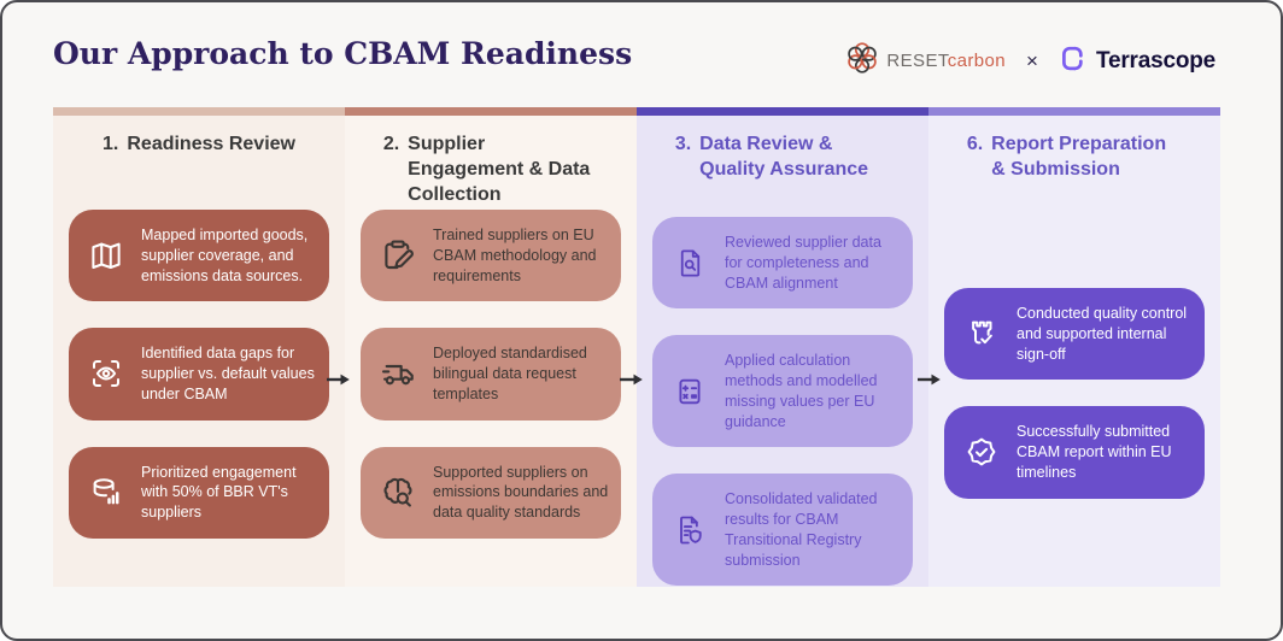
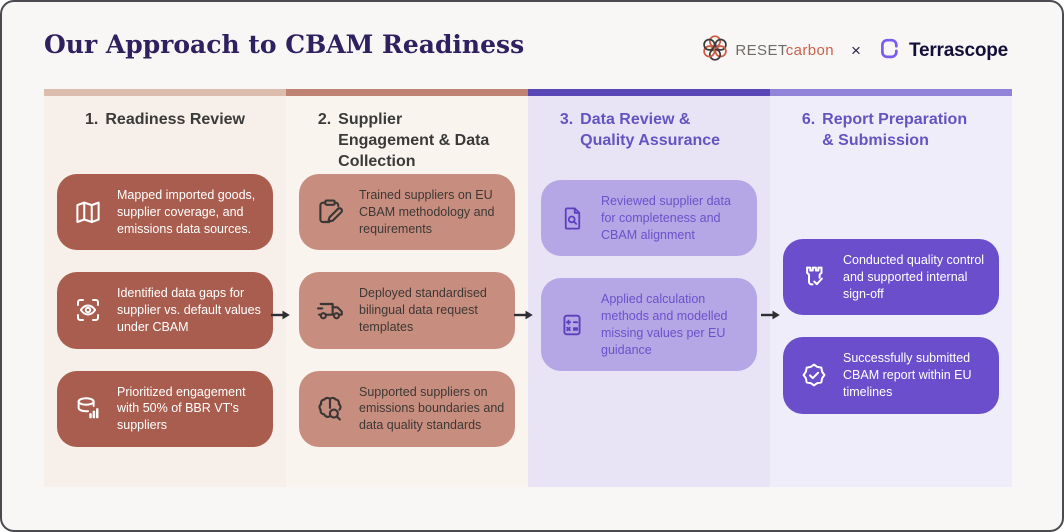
  Our Approach to CBAM Readiness
  RESETcarbon
  ×
  Terrascope
  1.
  Readiness Review
  Mapped imported goods, supplier coverage, and emissions data sources.
  Identified data gaps for supplier vs. default values under CBAM
  Prioritized engagement with 50% of BBR VT's suppliers
  2.
  Supplier Engagement & Data Collection
  Trained suppliers on EU CBAM methodology and requirements
  Deployed standardised bilingual data request templates
  Supported suppliers on emissions boundaries and data quality standards
  3.
  Data Review & Quality Assurance
  Reviewed supplier data for completeness and CBAM alignment
  Applied calculation methods and modelled missing values per EU guidance
- Consolidated validated results for CBAM Transitional Registry submission
  6.
  Report Preparation & Submission
  Conducted quality control and supported internal sign-off
  Successfully submitted CBAM report within EU timelines
